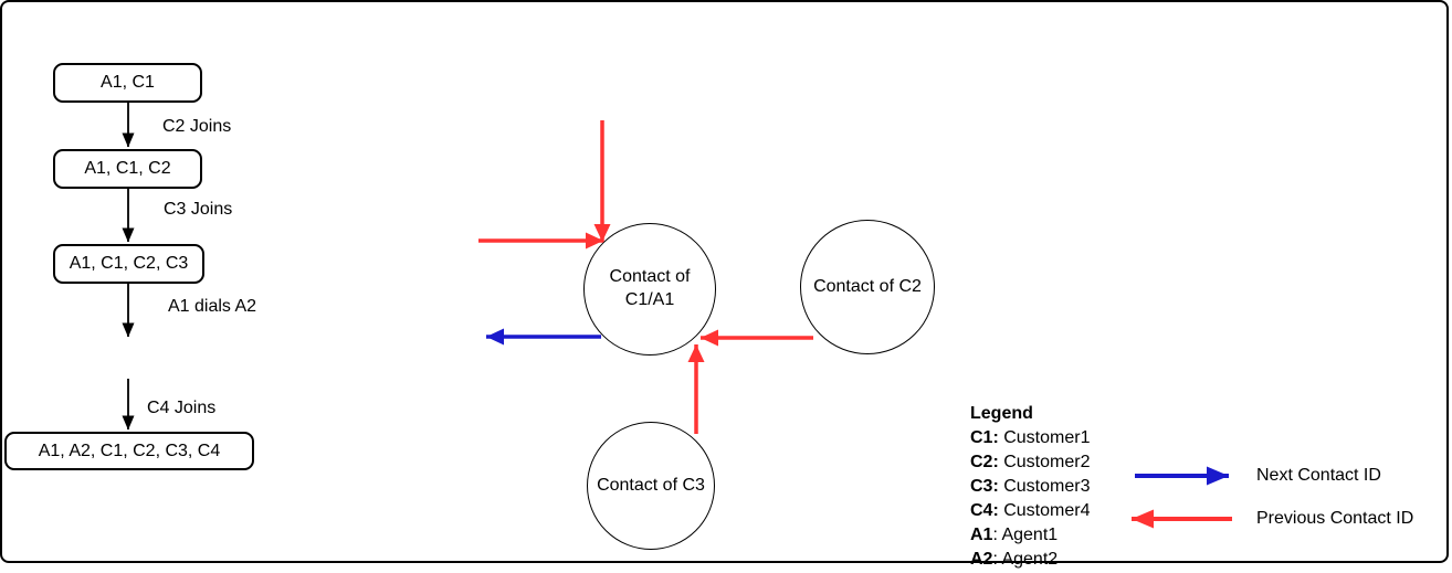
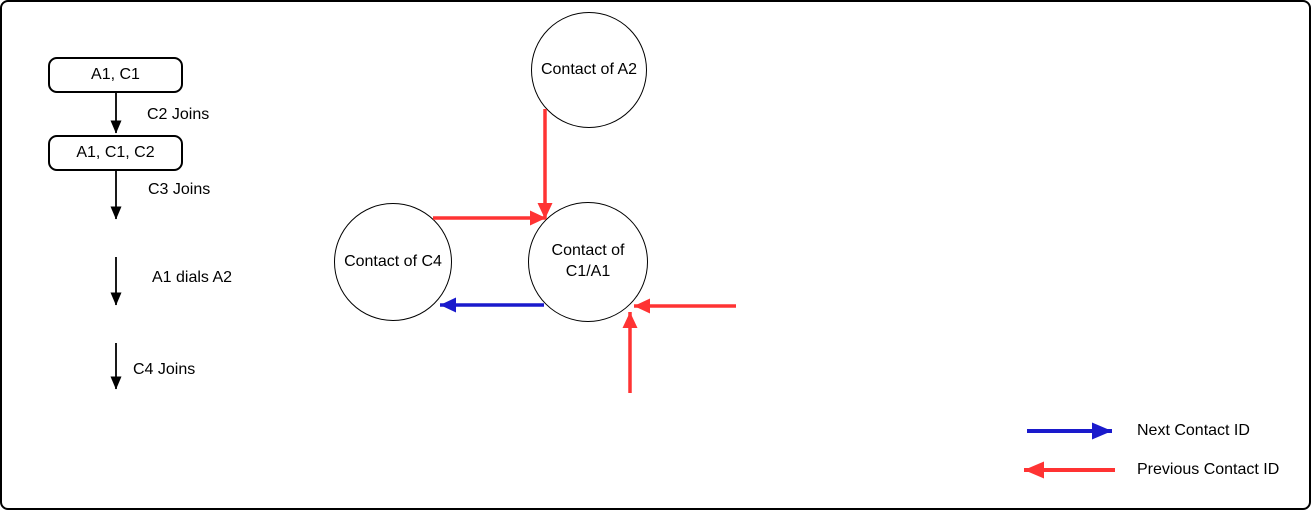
  A1, C1
  A1, C1, C2
- A1, C1, C2, C3
- A1, A2, C1, C2, C3, C4
  C2 Joins
  C3 Joins
  A1 dials A2
  C4 Joins
+ Contact of A2
+ Contact of C4
  Contact of
  C1/A1
- Contact of C2
- Contact of C3
- Legend
- C1: Customer1
- C2: Customer2
- C3: Customer3
- C4: Customer4
- A1: Agent1
- A2: Agent2
  Next Contact ID
  Previous Contact ID
